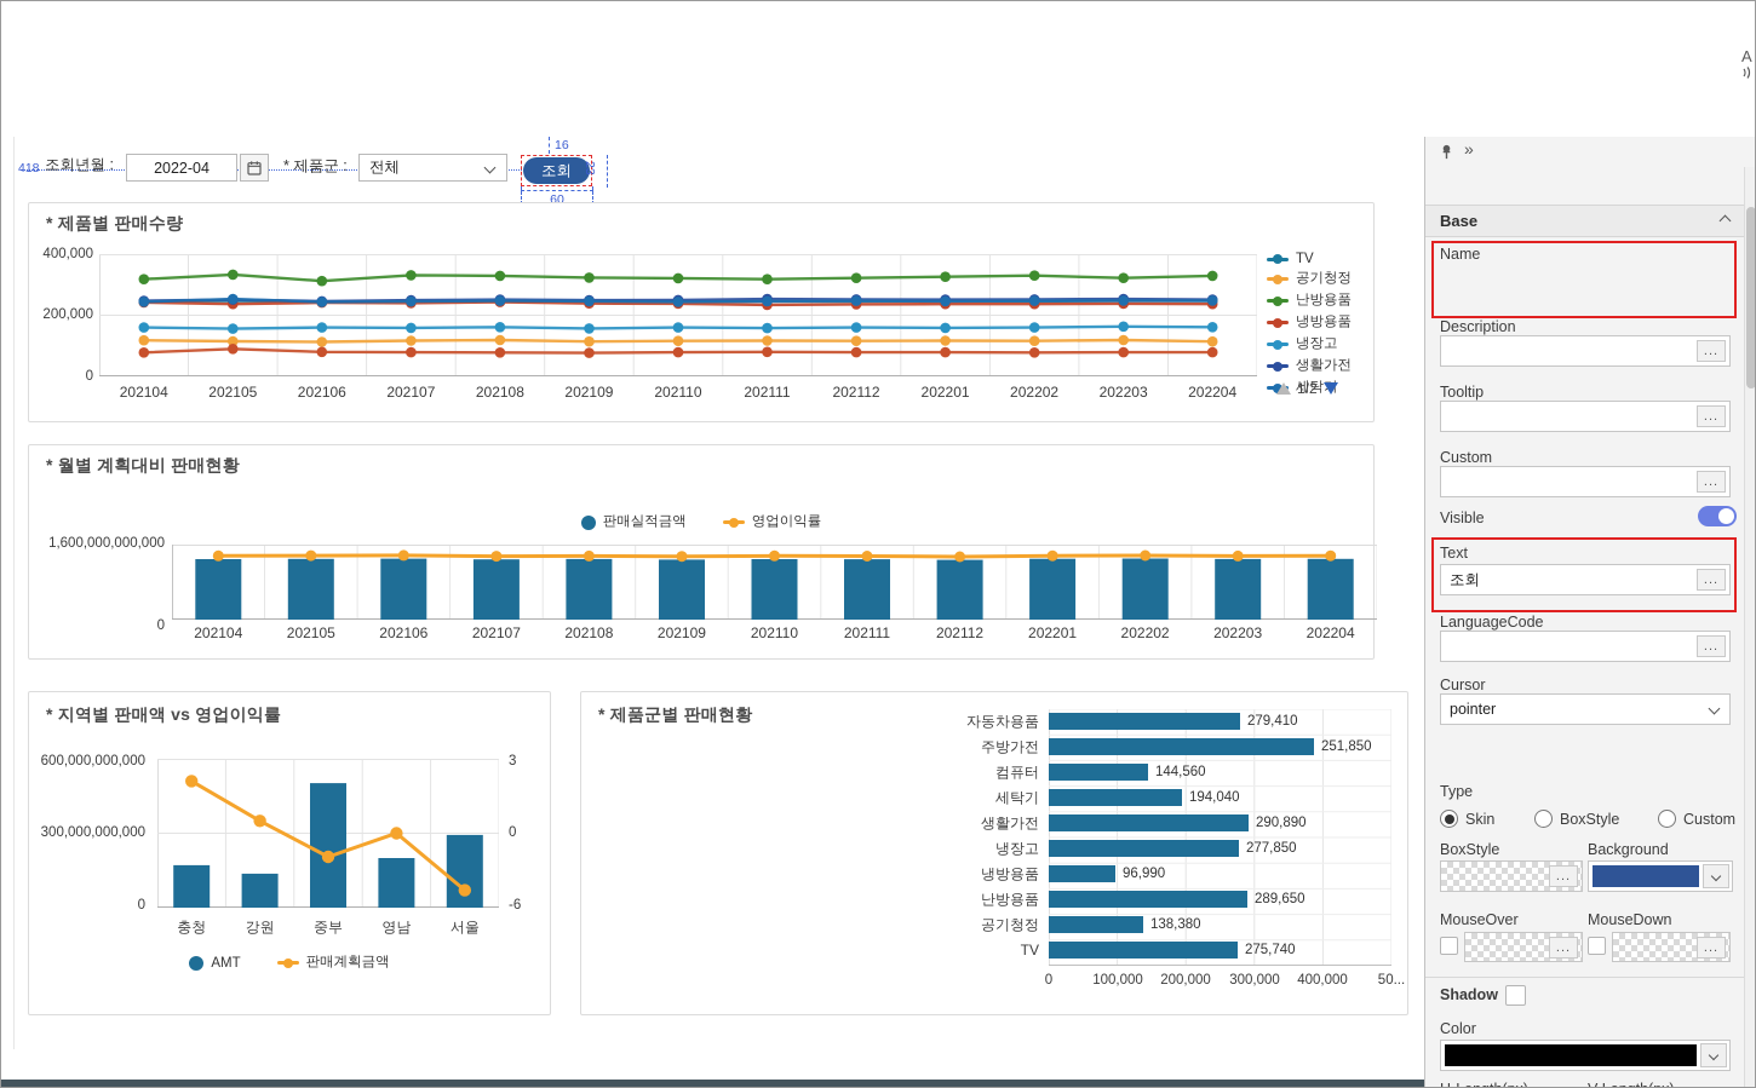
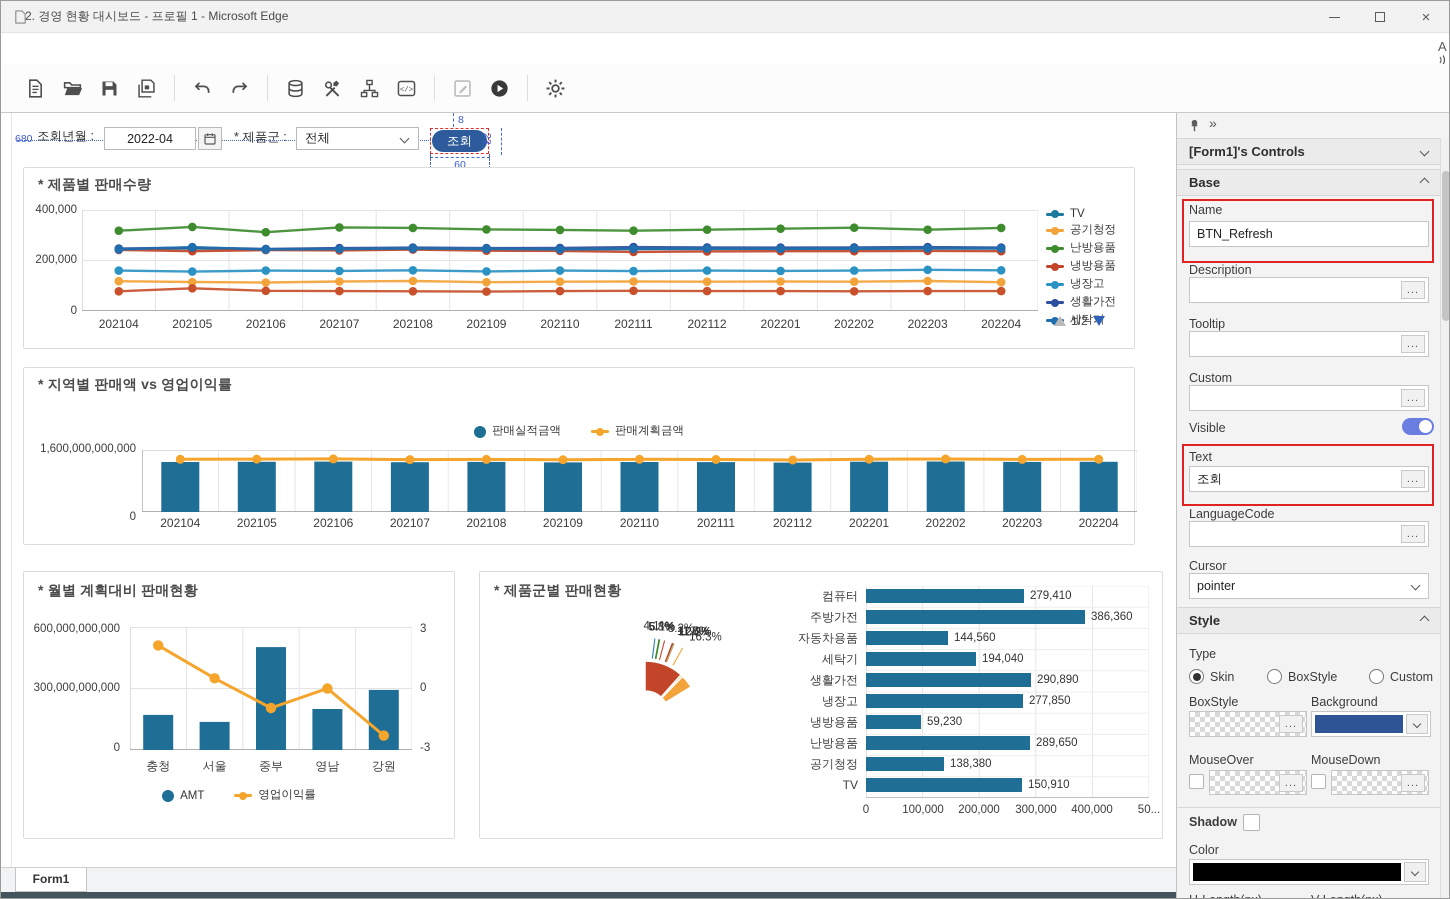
+ 2. 경영 현황 대시보드 - 프로필 1 - Microsoft Edge
+ ×
  A
+ </>
- 418
+ 680
  조회년월 :
  2022-04
  * 제품군 :
  전체
- 16
+ 8
  조회
  60
  * 제품별 판매수량
  400,000
  200,000
  0
  202104
  202105
  202106
  202107
  202108
  202109
  202110
  202111
  202112
  202201
  202202
  202203
  202204
  TV
  공기청정
  난방용품
  냉방용품
  냉장고
  생활가전
  세탁기
  1/2
- * 월별 계획대비 판매현황
+ * 지역별 판매액 vs 영업이익률
  판매실적금액
- 영업이익률
+ 판매계획금액
  1,600,000,000,000
  0
  202104
  202105
  202106
  202107
  202108
  202109
  202110
  202111
  202112
  202201
  202202
  202203
  202204
- * 지역별 판매액 vs 영업이익률
+ * 월별 계획대비 판매현황
  600,000,000,000
  300,000,000,000
  0
  3
  0
- -6
+ -3
  충청
- 강원
+ 서울
  중부
  영남
- 서울
+ 강원
  AMT
- 판매계획금액
+ 영업이익률
  * 제품군별 판매현황
+ 11.8%
+ 16.3%
+ 6.1%
+ 8.2%
+ 12.3%
+ 11.7%
+ 4.1%
+ 12.2%
+ 5.8%
+ 11.6%
- 자동차용품
+ 컴퓨터
  279,410
  주방가전
- 251,850
+ 386,360
- 컴퓨터
+ 자동차용품
  144,560
  세탁기
  194,040
  생활가전
  290,890
  냉장고
  277,850
  냉방용품
- 96,990
+ 59,230
  난방용품
  289,650
  공기청정
  138,380
  TV
- 275,740
+ 150,910
  0
  100,000
  200,000
  300,000
  400,000
  50...
+ Form1
  »
+ [Form1]'s Controls
  Base
  Name
+ BTN_Refresh
  Description
  ...
  Tooltip
  ...
  Custom
  ...
  Visible
  Text
  조회
  ...
  LanguageCode
  ...
  Cursor
  pointer
+ Style
  Type
  Skin
  BoxStyle
  Custom
  BoxStyle
  Background
  ...
  MouseOver
  MouseDown
  ...
  ...
  Shadow
  Color
